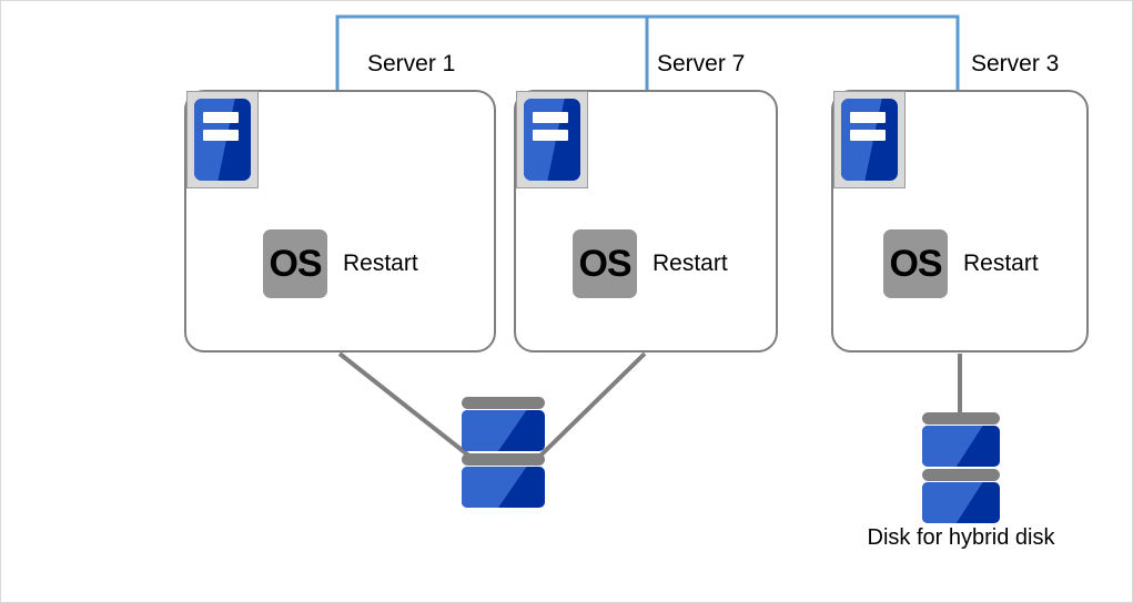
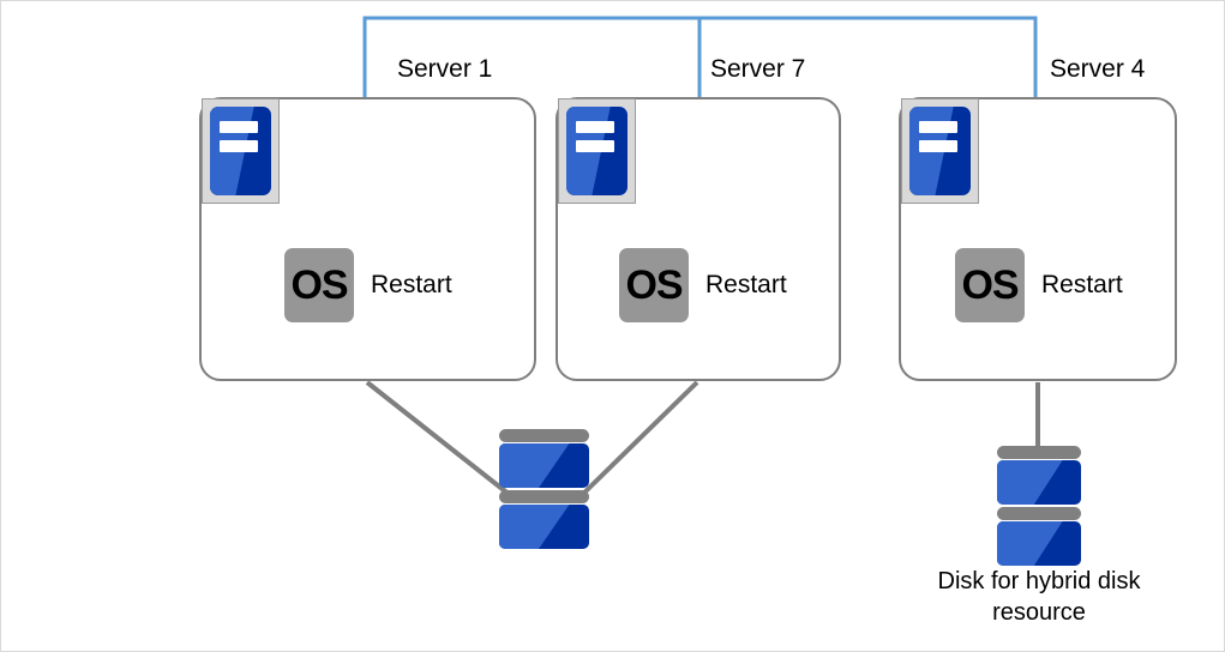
  Server 1
  OS
  Restart
  Server 7
  OS
  Restart
- Server 3
+ Server 4
  OS
  Restart
  Disk for hybrid disk
+ resource
